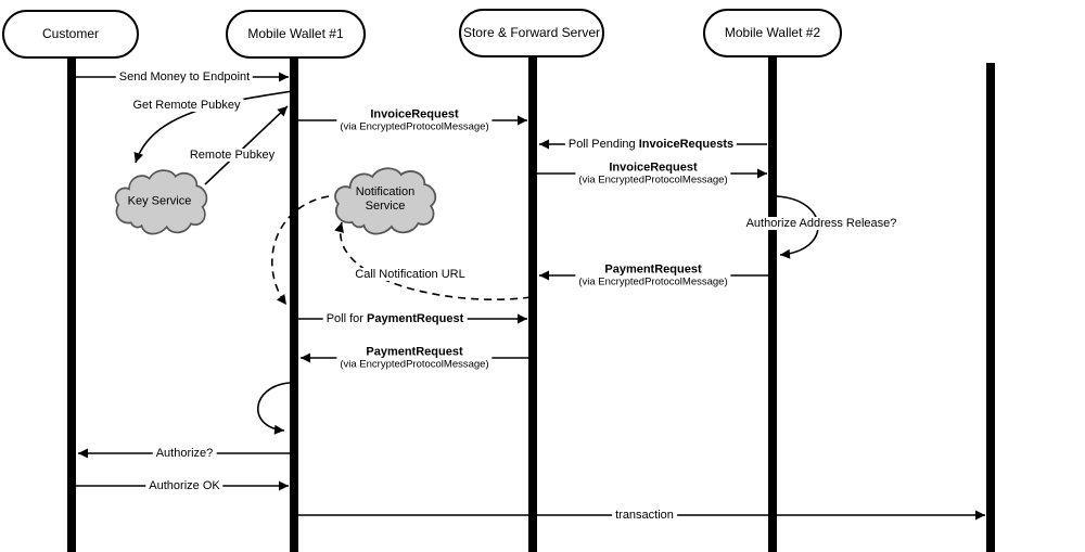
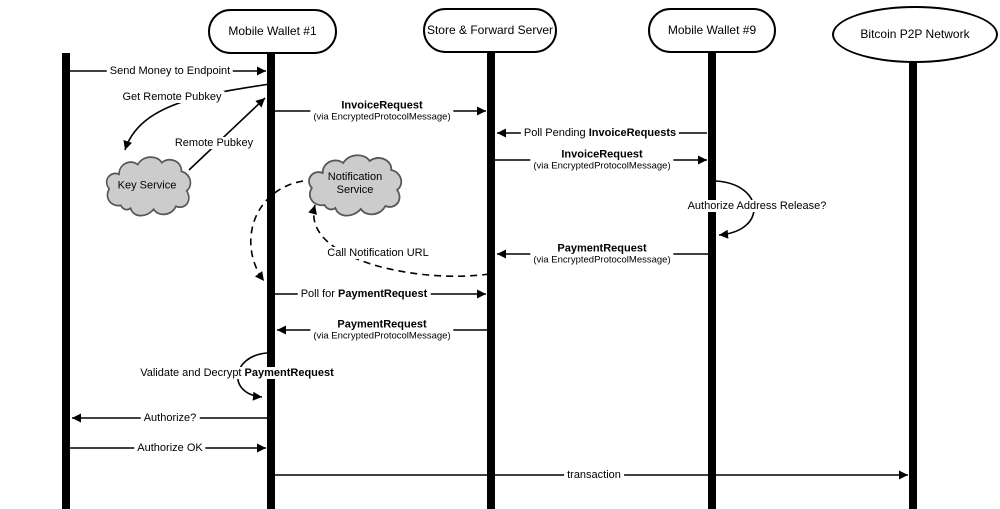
- Customer
  Mobile Wallet #1
  Store & Forward Server
- Mobile Wallet #2
+ Mobile Wallet #9
+ Bitcoin P2P Network
  Key Service
  Notification
  Service
  Send Money to Endpoint
  Get Remote Pubkey
  Remote Pubkey
  InvoiceRequest
  (via EncryptedProtocolMessage)
  Poll Pending InvoiceRequests
  InvoiceRequest
  (via EncryptedProtocolMessage)
  Authorize Address Release?
  PaymentRequest
  (via EncryptedProtocolMessage)
  Call Notification URL
  Poll for PaymentRequest
  PaymentRequest
  (via EncryptedProtocolMessage)
+ Validate and Decrypt PaymentRequest
  Authorize?
  Authorize OK
  transaction
